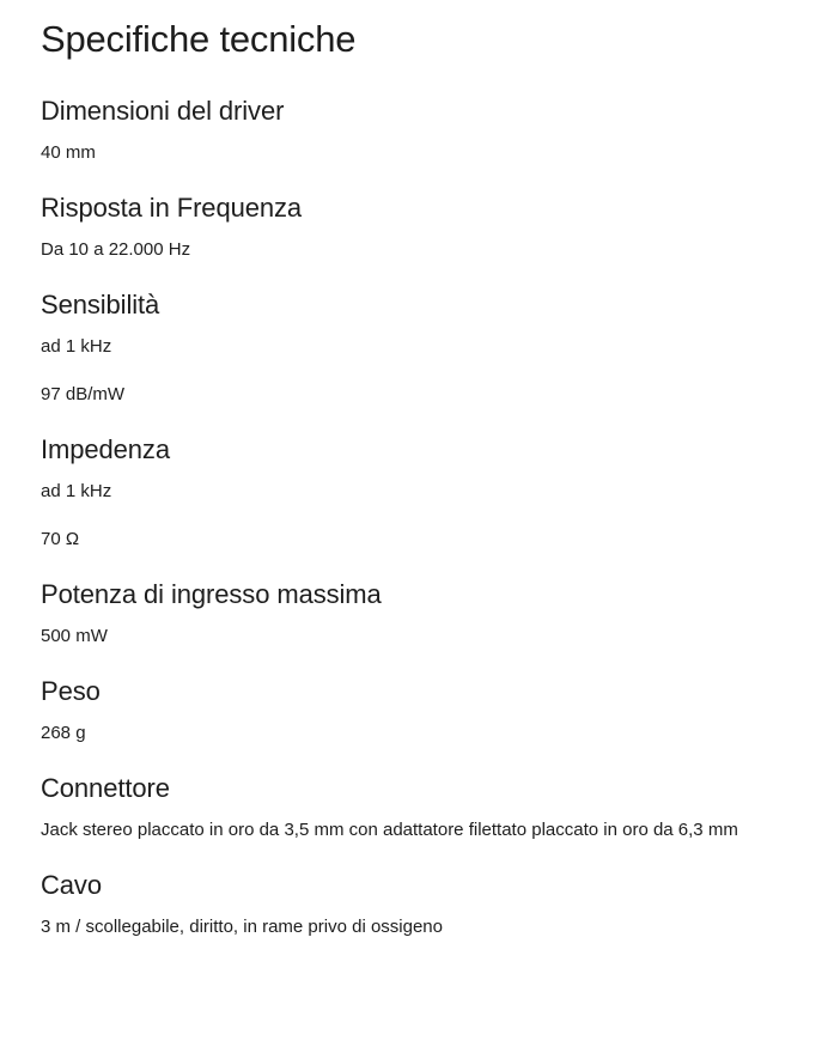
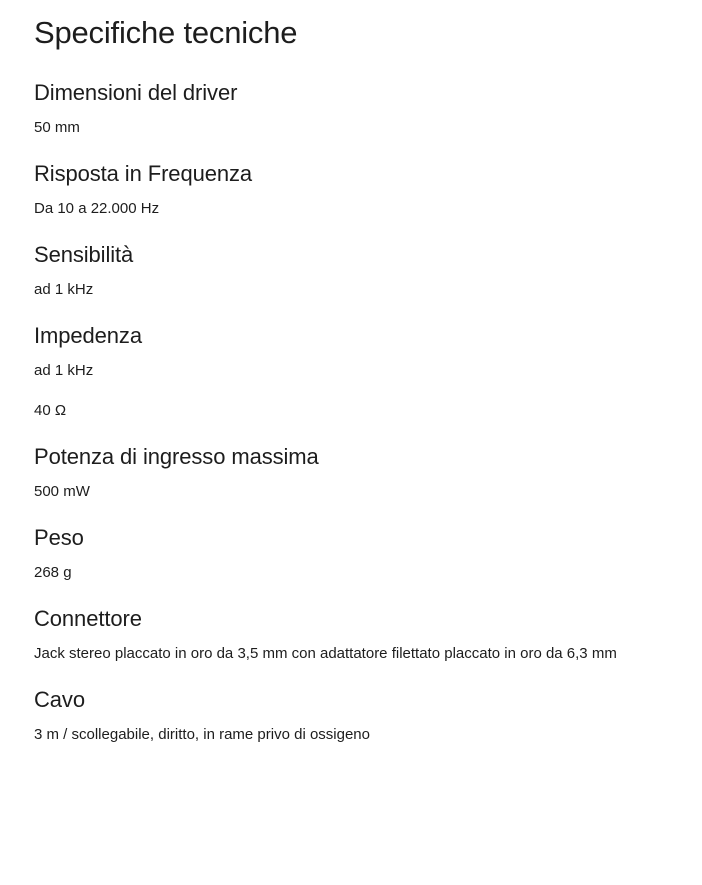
  Specifiche tecniche
  Dimensioni del driver
- 40 mm
+ 50 mm
  Risposta in Frequenza
  Da 10 a 22.000 Hz
  Sensibilità
  ad 1 kHz
- 97 dB/mW
  Impedenza
  ad 1 kHz
- 70 Ω
+ 40 Ω
  Potenza di ingresso massima
  500 mW
  Peso
  268 g
  Connettore
  Jack stereo placcato in oro da 3,5 mm con adattatore filettato placcato in oro da 6,3 mm
  Cavo
  3 m / scollegabile, diritto, in rame privo di ossigeno
